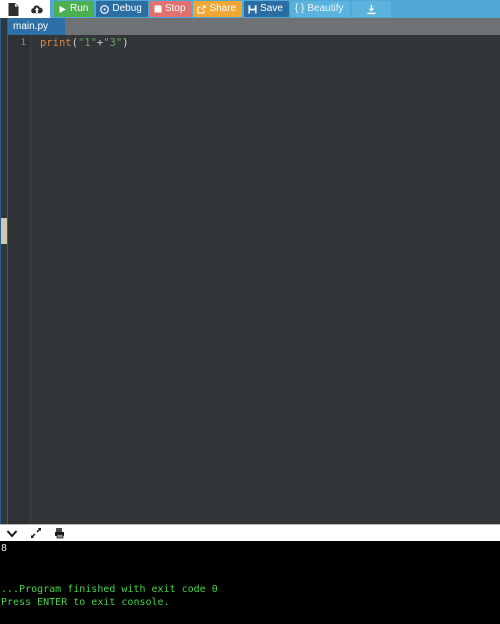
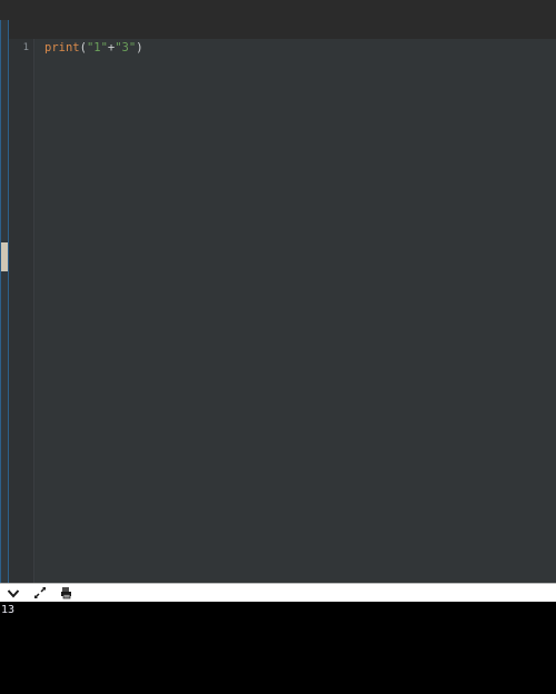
- Run
- Debug
- Stop
- Share
- Save
- { }
- Beautify
- main.py
  1
  print("1"+"3")
- 8
+ 13
- ...Program finished with exit code 0
- Press ENTER to exit console.
